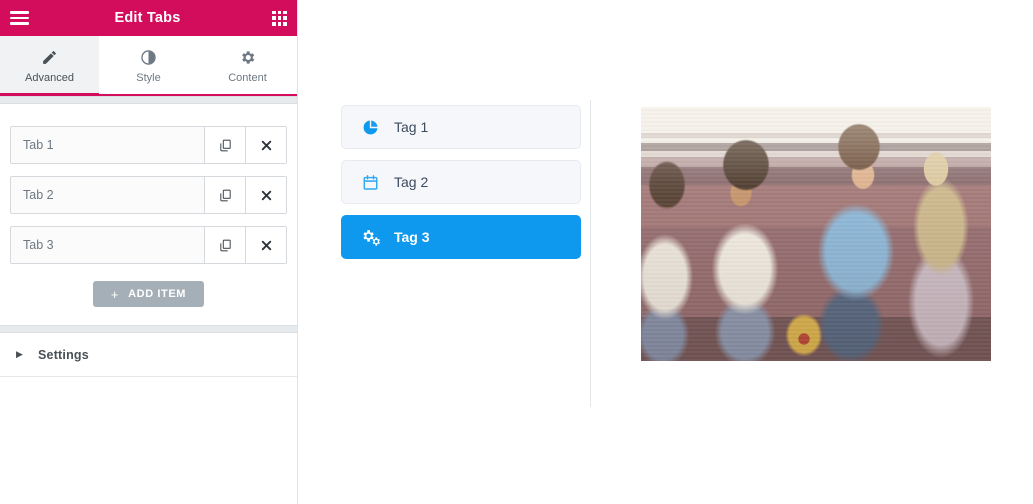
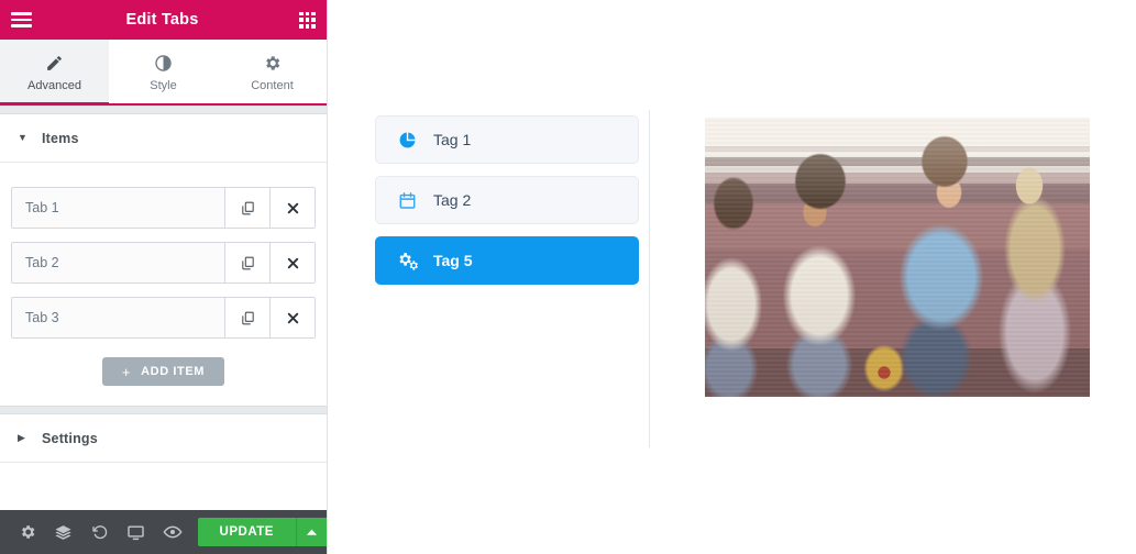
  Edit Tabs
  Advanced
  Style
  Content
+ ▼
+ Items
  Tab 1
  Tab 2
  Tab 3
  +
  ADD ITEM
  ▶
  Settings
+ UPDATE
  Tag 1
  Tag 2
- Tag 3
+ Tag 5
